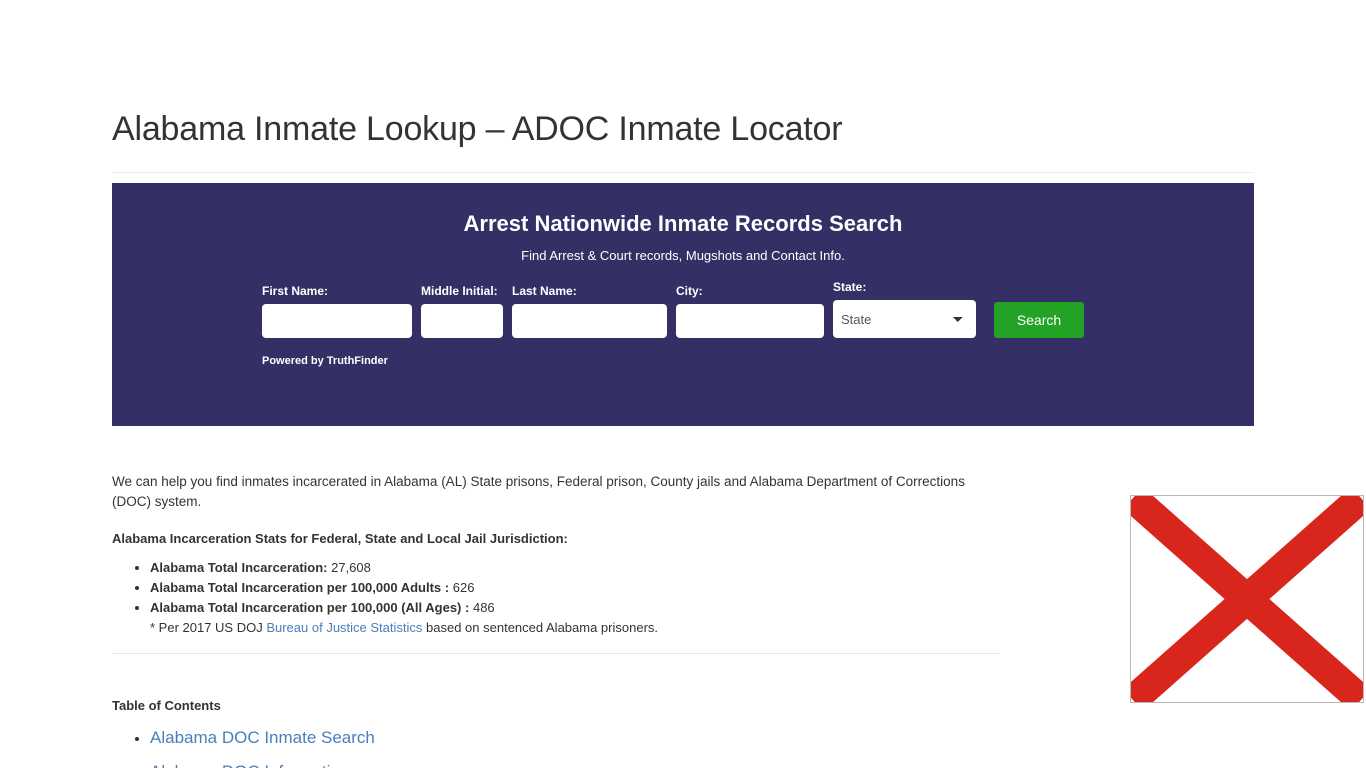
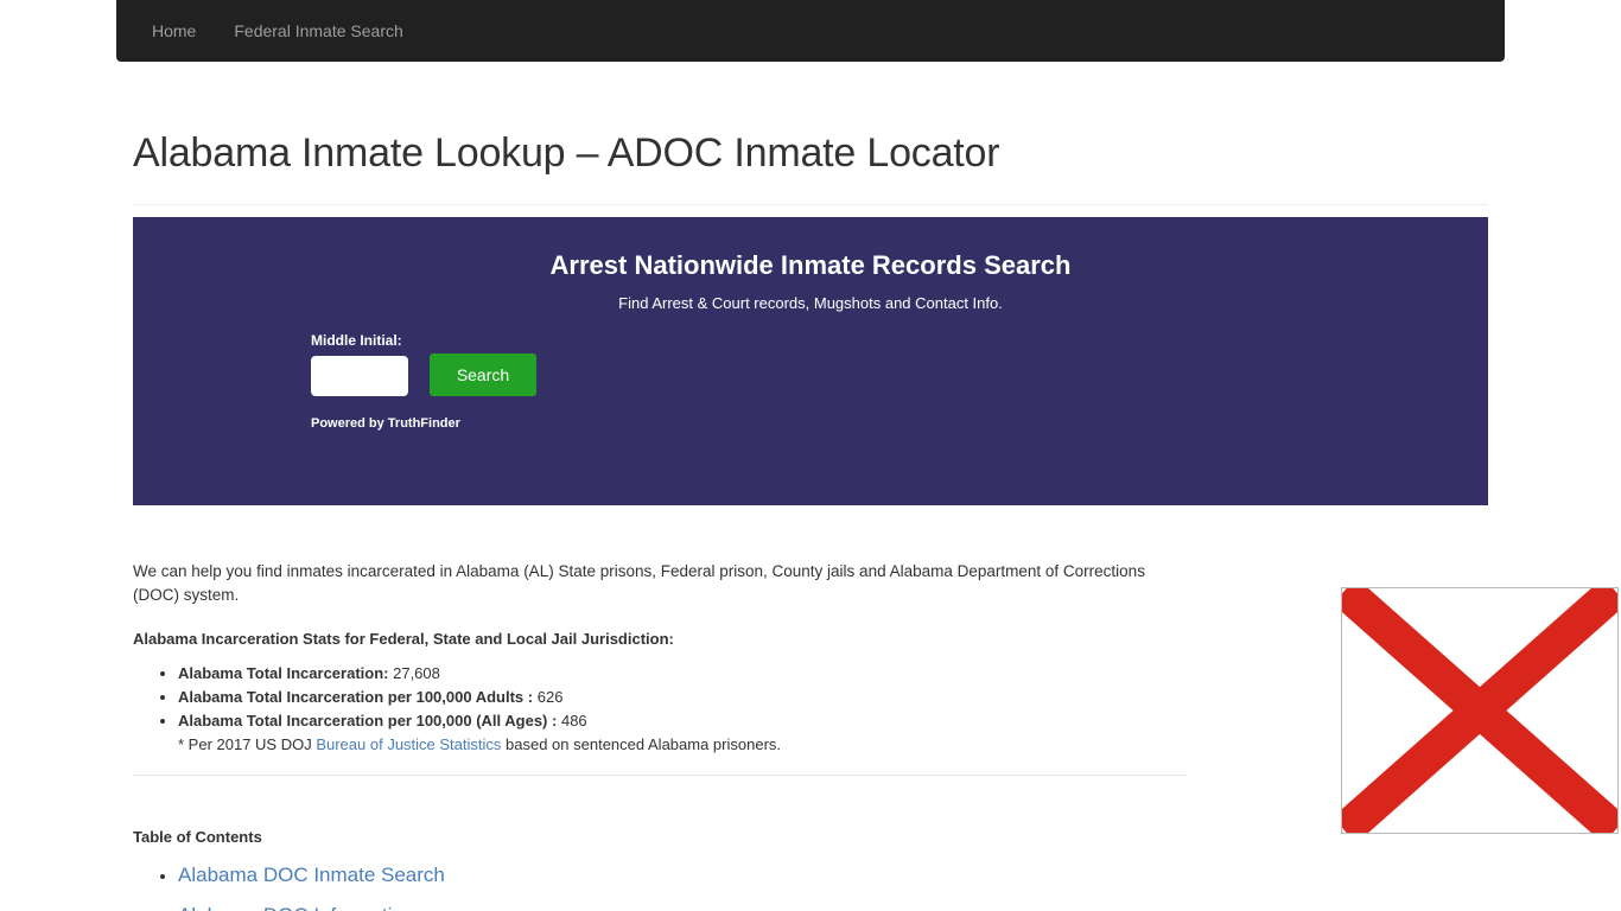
+ Home
+ Federal Inmate Search
  Alabama Inmate Lookup – ADOC Inmate Locator
  Arrest Nationwide Inmate Records Search
  Find Arrest & Court records, Mugshots and Contact Info.
- First Name:
  Middle Initial:
- Last Name:
- City:
- State:
- State
  Search
  Powered by TruthFinder
  We can help you find inmates incarcerated in Alabama (AL) State prisons, Federal prison, County jails and Alabama Department of Corrections (DOC) system.
  Alabama Incarceration Stats for Federal, State and Local Jail Jurisdiction:
  Alabama Total Incarceration: 27,608
  Alabama Total Incarceration per 100,000 Adults : 626
  Alabama Total Incarceration per 100,000 (All Ages) : 486
  * Per 2017 US DOJ Bureau of Justice Statistics based on sentenced Alabama prisoners.
  Table of Contents
  Alabama DOC Inmate Search
